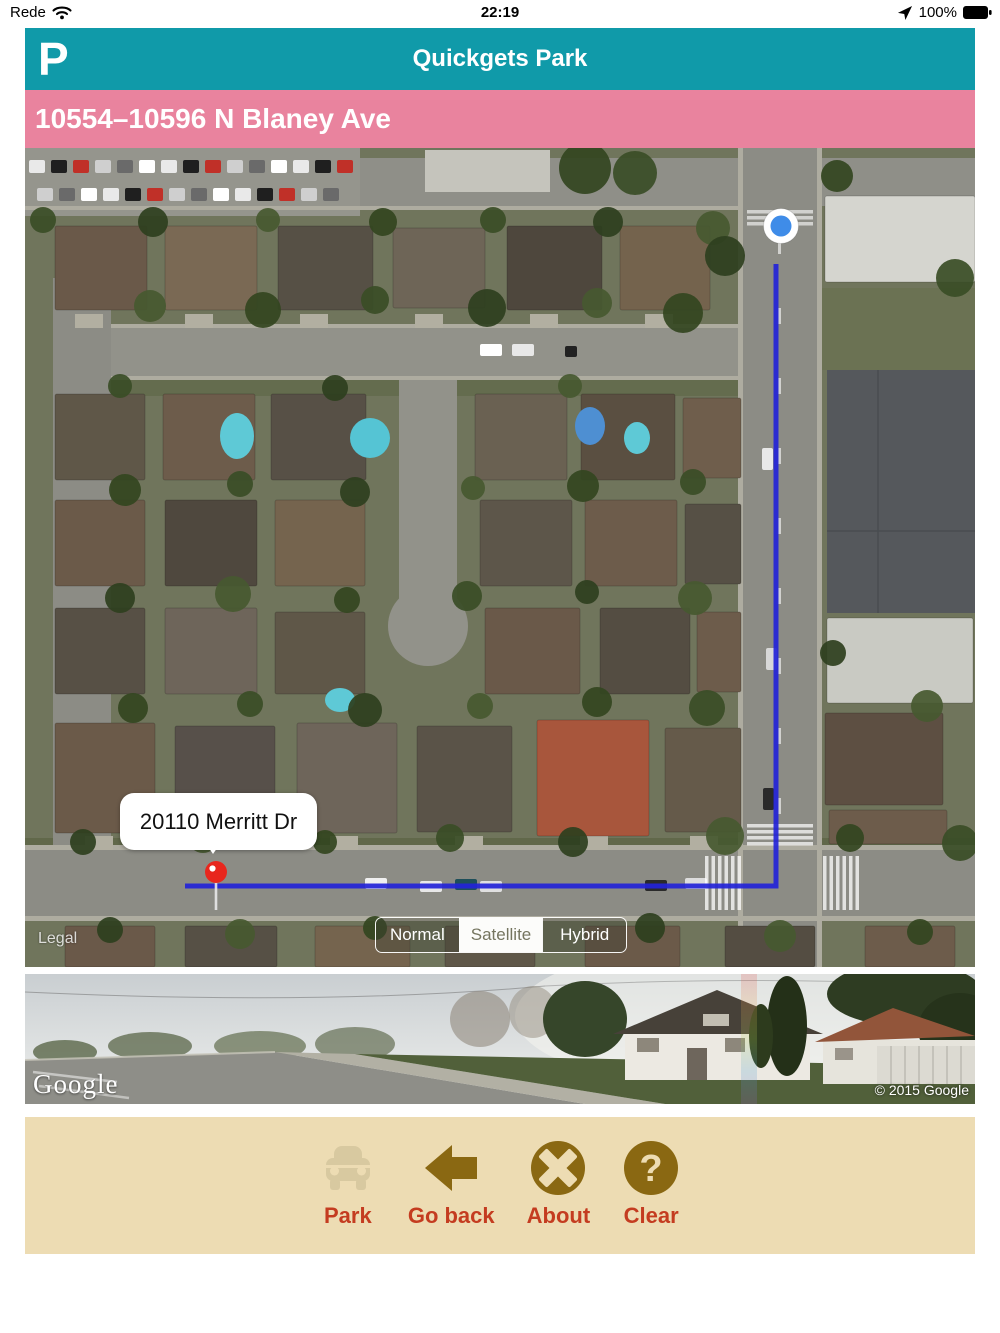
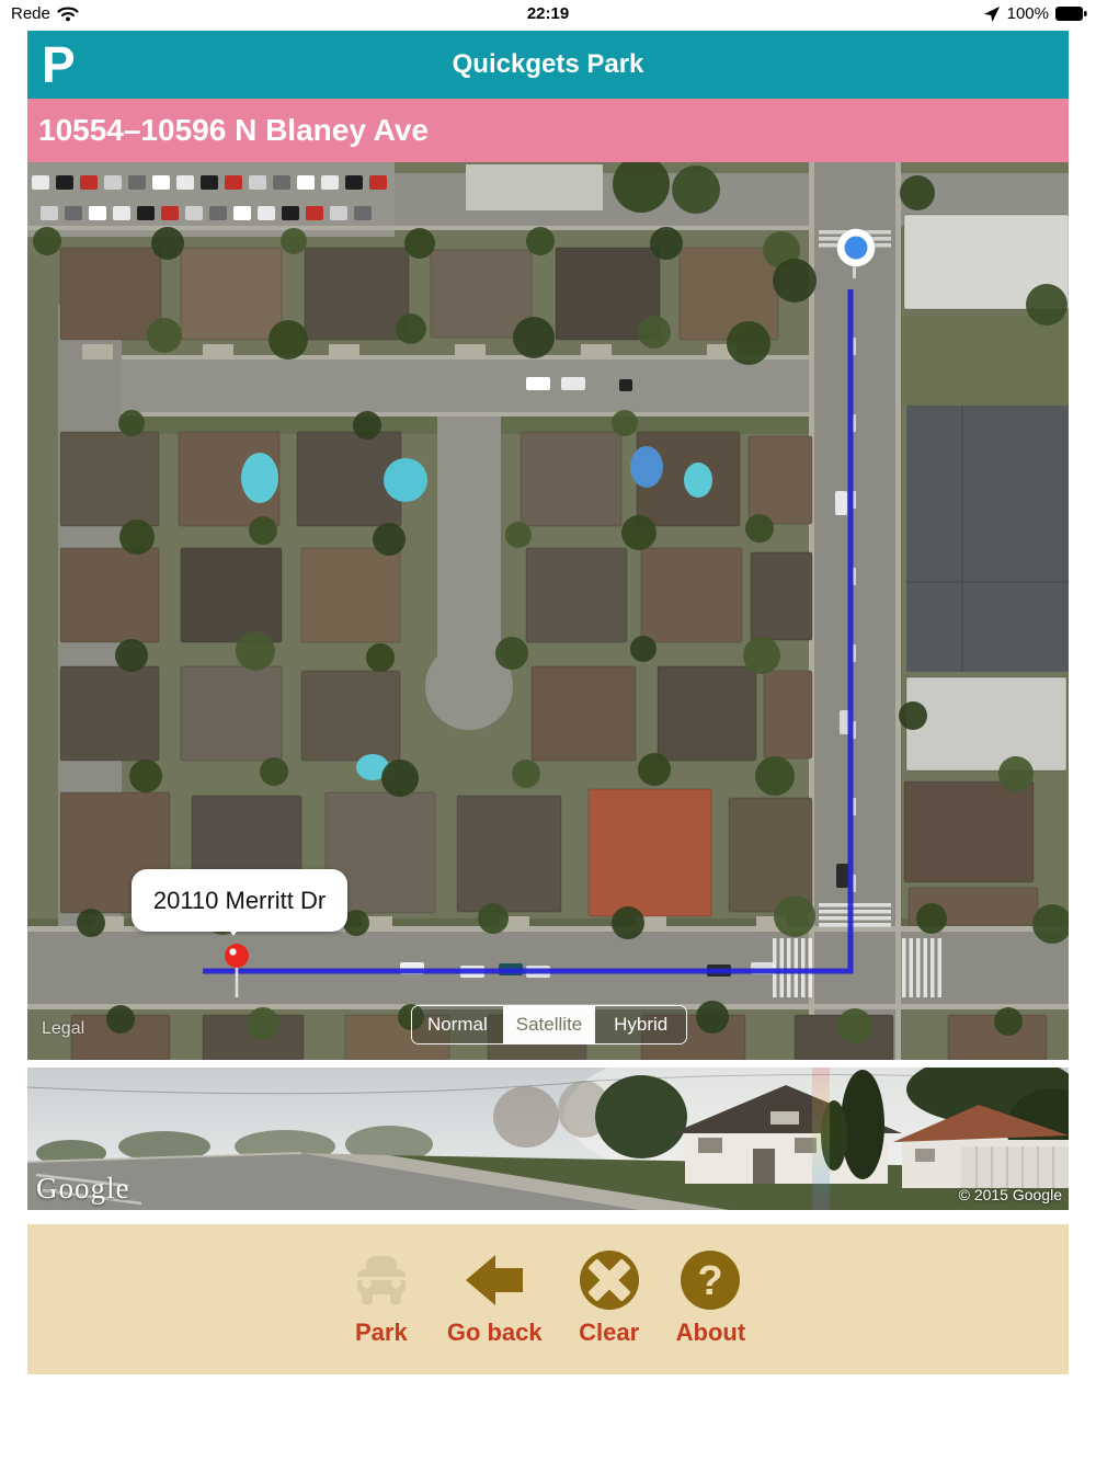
  Rede
  22:19
  100%
  P
  Quickgets Park
  10554–10596 N Blaney Ave
  20110 Merritt Dr
  Normal
  Satellite
  Hybrid
  Legal
  Google
  © 2015 Google
  Park
  Go back
- About
+ Clear
  ?
- Clear
+ About
